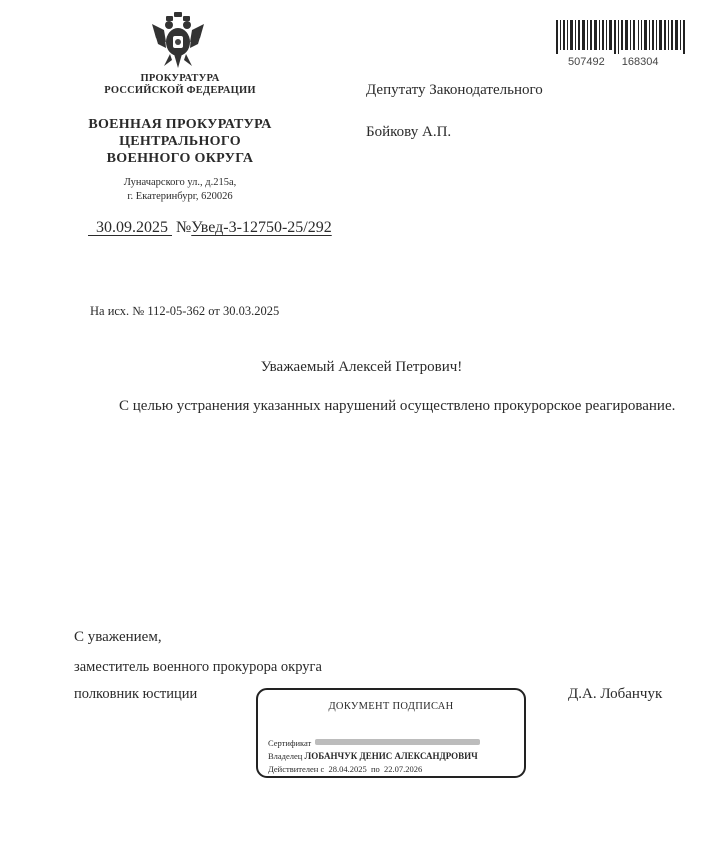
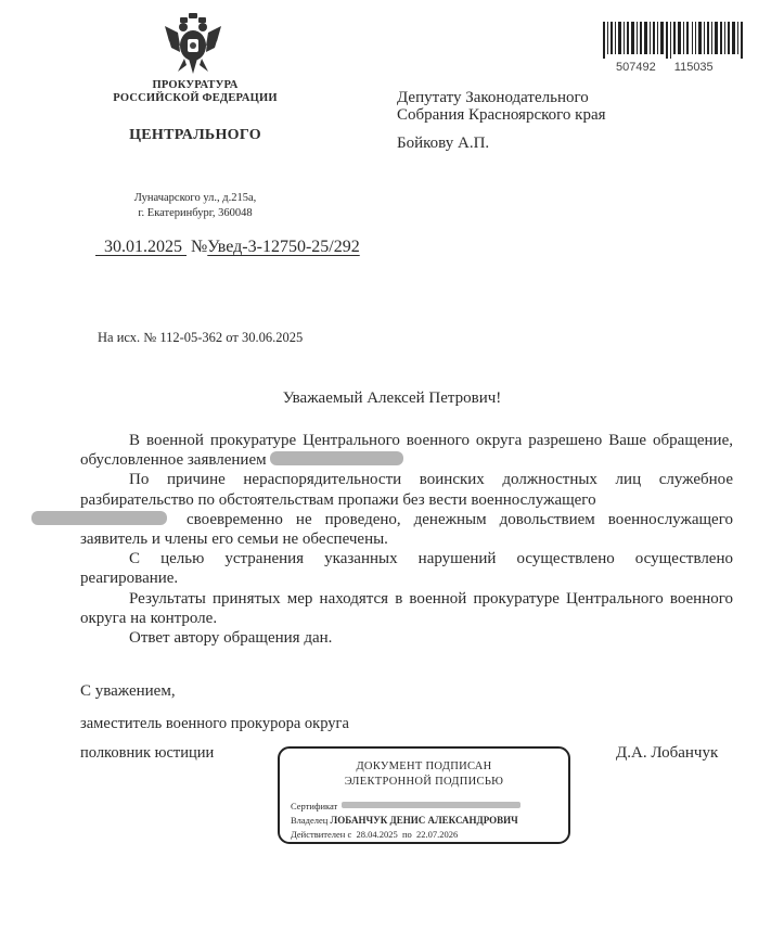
  ПРОКУРАТУРА
  РОССИЙСКОЙ ФЕДЕРАЦИИ
- ВОЕННАЯ ПРОКУРАТУРА
  ЦЕНТРАЛЬНОГО
- ВОЕННОГО ОКРУГА
  Луначарского ул., д.215а,
- г. Екатеринбург, 620026
+ г. Екатеринбург, 360048
- 30.09.2025 №Увед-3-12750-25/292
+ 30.01.2025 №Увед-3-12750-25/292
- 507492 168304
+ 507492 115035
  Депутату Законодательного
+ Собрания Красноярского края
  Бойкову А.П.
- На исх. № 112-05-362 от 30.03.2025
+ На исх. № 112-05-362 от 30.06.2025
  Уважаемый Алексей Петрович!
+ В военной прокуратуре Центрального военного округа разрешено Ваше обращение, обусловленное заявлением
+ По причине нераспорядительности воинских должностных лиц служебное разбирательство по обстоятельствам пропажи без вести военнослужащего
+ своевременно не проведено, денежным довольствием военнослужащего заявитель и члены его семьи не обеспечены.
- С целью устранения указанных нарушений осуществлено прокурорское реагирование.
+ С целью устранения указанных нарушений осуществлено осуществлено реагирование.
+ Результаты принятых мер находятся в военной прокуратуре Центрального военного округа на контроле.
+ Ответ автору обращения дан.
  С уважением,
  заместитель военного прокурора округа
  полковник юстиции
  Д.А. Лобанчук
  ДОКУМЕНТ ПОДПИСАН
+ ЭЛЕКТРОННОЙ ПОДПИСЬЮ
  Сертификат
  Владелец ЛОБАНЧУК ДЕНИС АЛЕКСАНДРОВИЧ
  Действителен с 28.04.2025 по 22.07.2026
